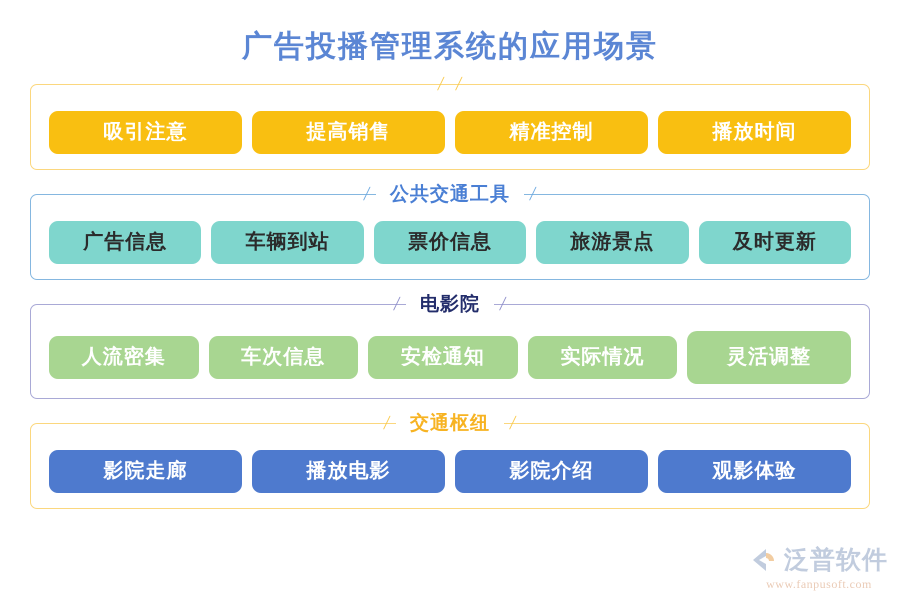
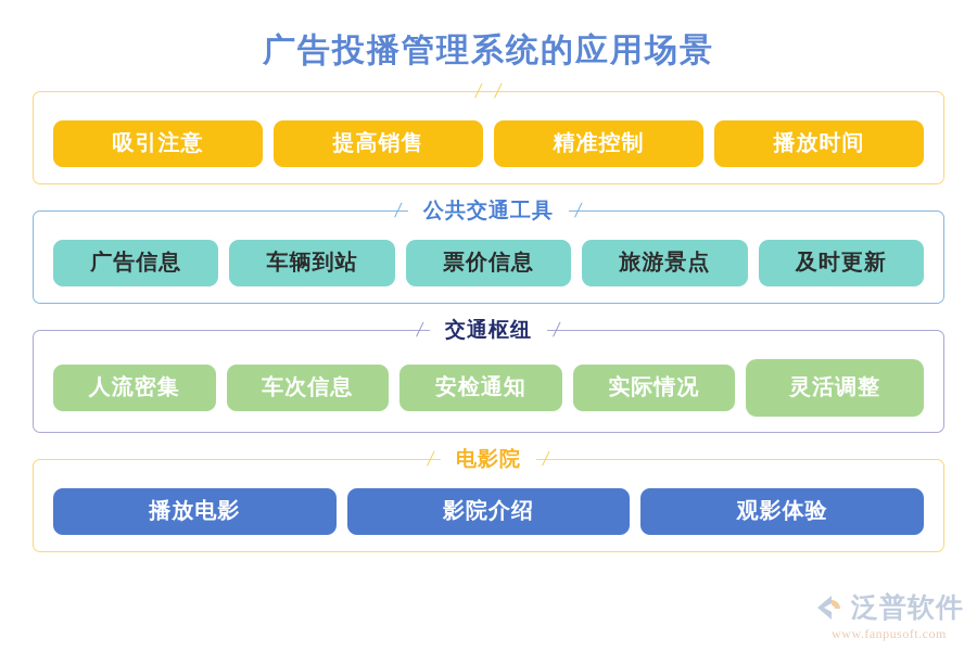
  广告投播管理系统的应用场景
  吸引注意
  提高销售
  精准控制
  播放时间
  广告信息
  车辆到站
  票价信息
  旅游景点
  及时更新
  公共交通工具
  人流密集
  车次信息
  安检通知
  实际情况
  灵活调整
- 电影院
+ 交通枢纽
- 影院走廊
  播放电影
  影院介绍
  观影体验
- 交通枢纽
+ 电影院
  泛普软件
  www.fanpusoft.com
